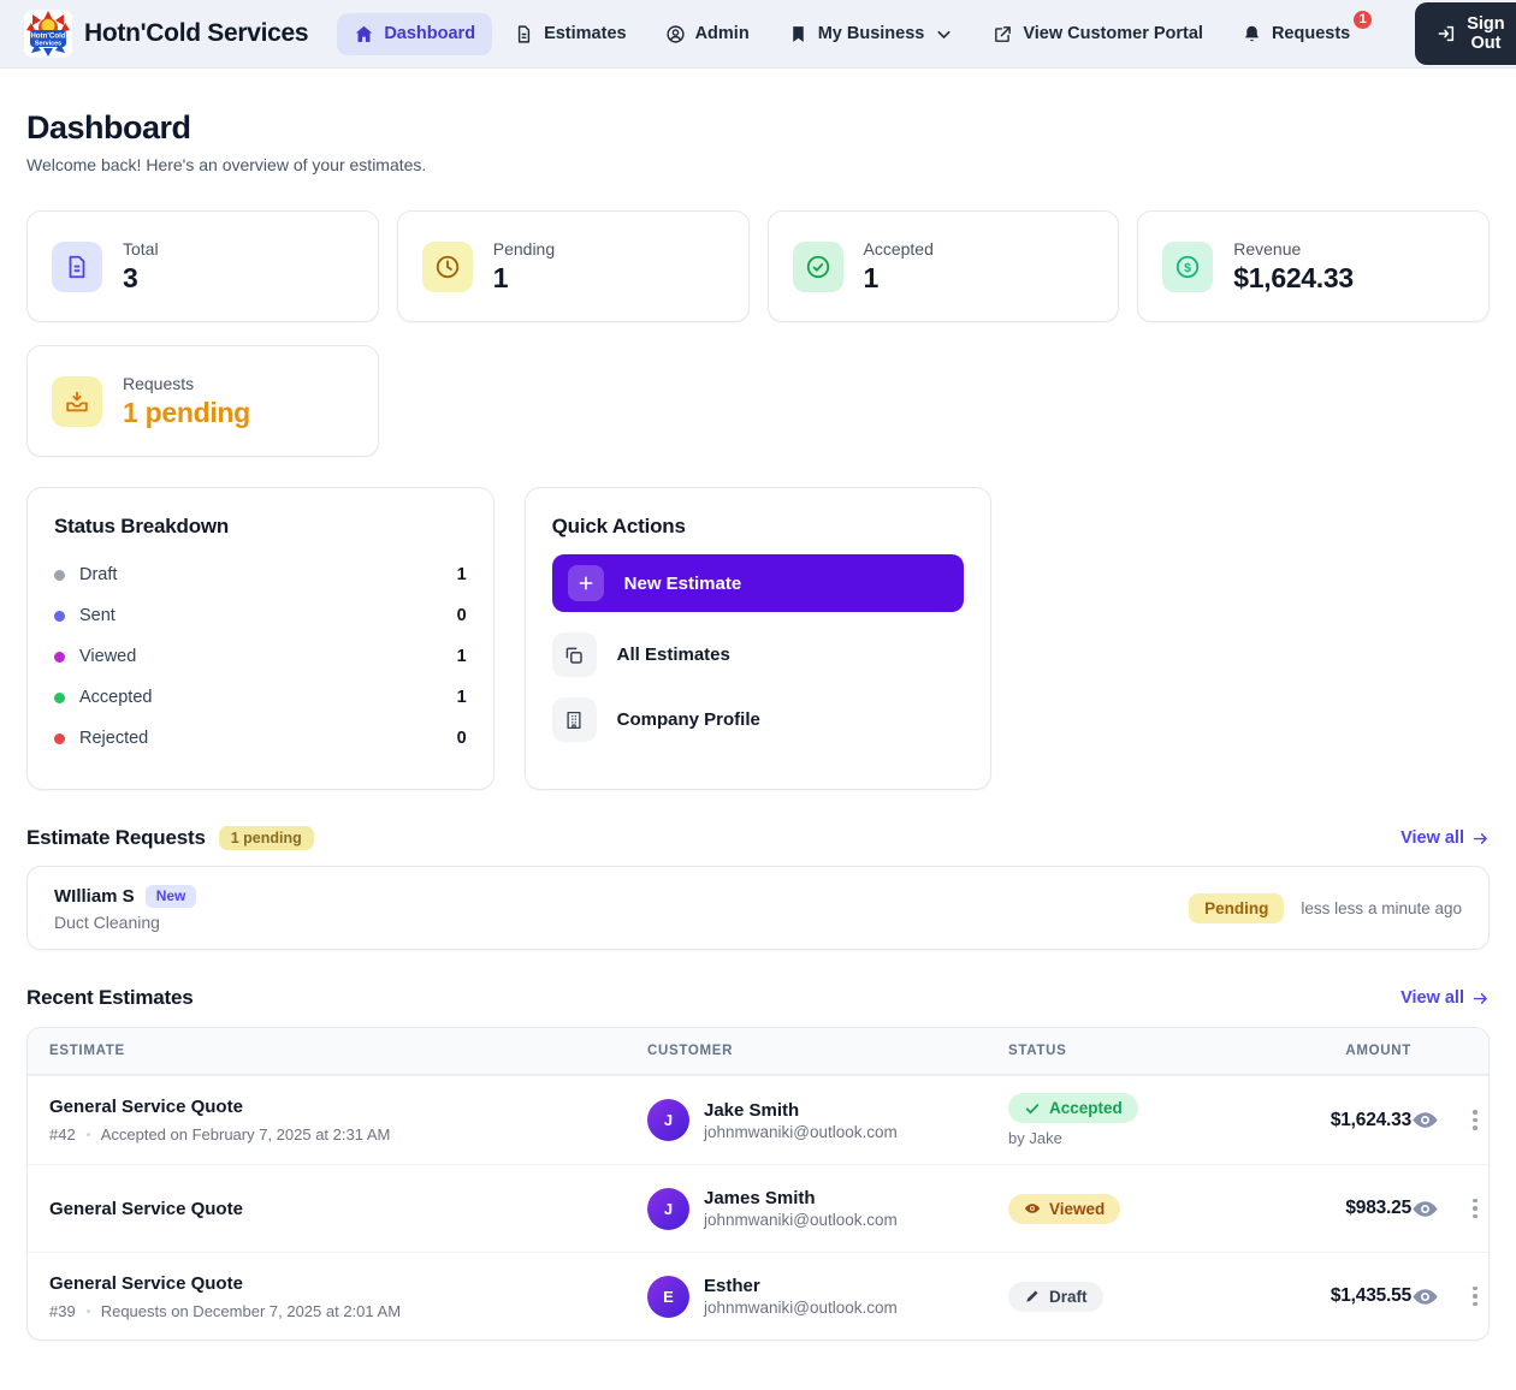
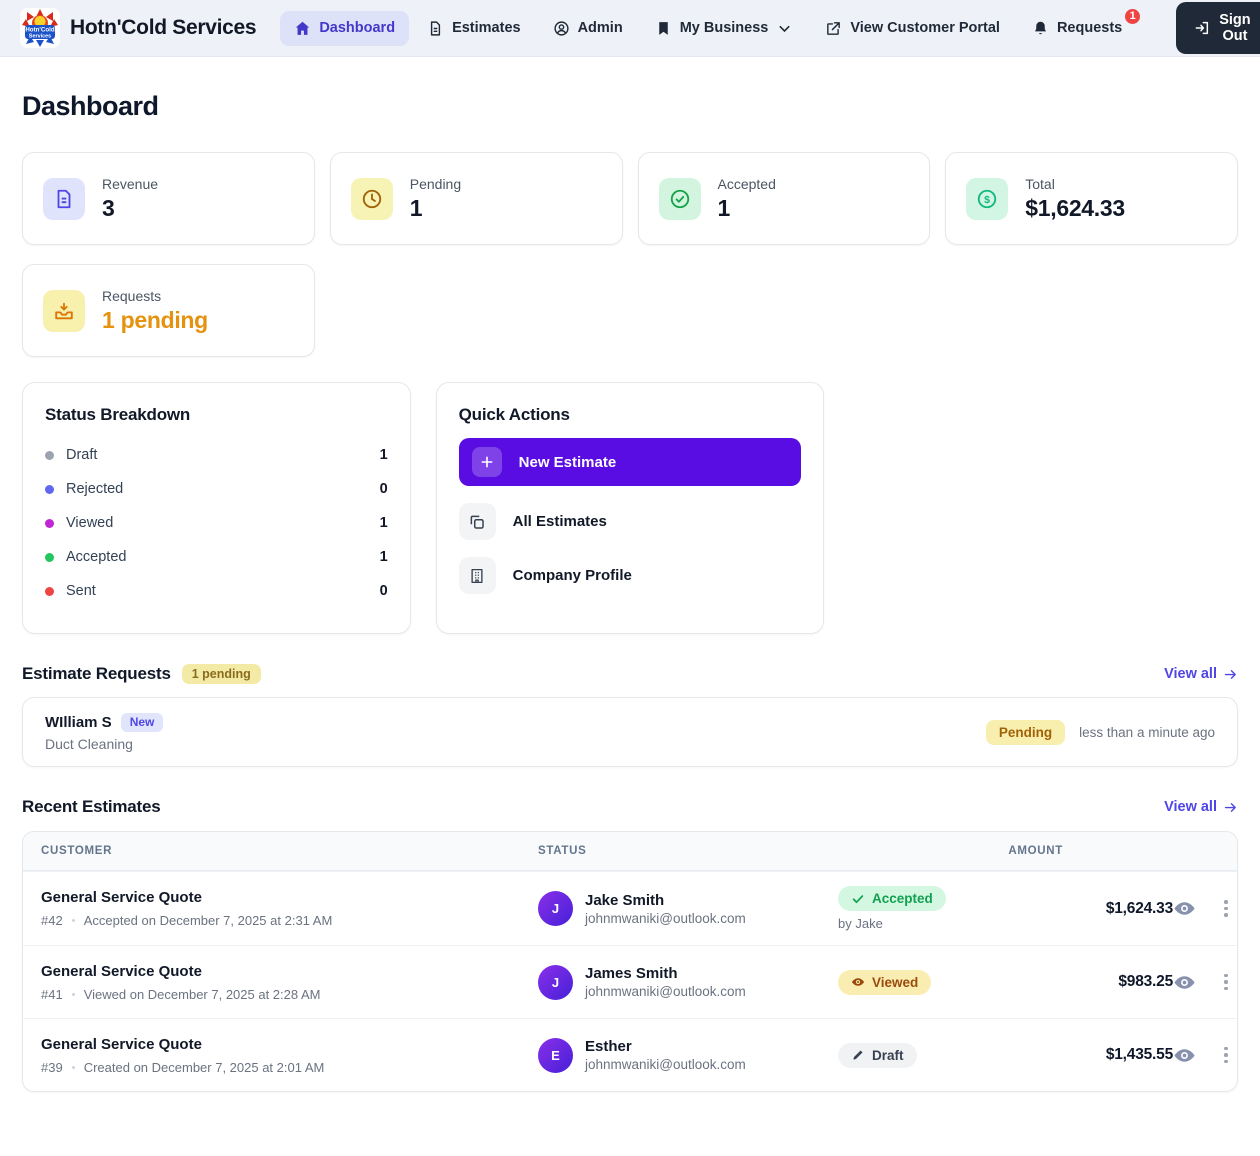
  Hotn'Cold Services
  Dashboard
  Estimates
  Admin
  My Business
  View Customer Portal
  Requests
  1
  Sign Out
  Dashboard
- Welcome back! Here's an overview of your estimates.
- Total
+ Revenue
  3
  Pending
  1
  Accepted
  1
  $
- Revenue
+ Total
  $1,624.33
  Requests
  1 pending
  Status Breakdown
  Draft
  1
- Sent
+ Rejected
  0
  Viewed
  1
  Accepted
  1
- Rejected
+ Sent
  0
  Quick Actions
  New Estimate
  All Estimates
  Company Profile
  Estimate Requests
  1 pending
  View all
  WIlliam S
  New
  Duct Cleaning
  Pending
- less less a minute ago
+ less than a minute ago
  Recent Estimates
  View all
- ESTIMATE
  CUSTOMER
  STATUS
  AMOUNT
  General Service Quote
  #42
- Accepted on February 7, 2025 at 2:31 AM
+ Accepted on December 7, 2025 at 2:31 AM
  J
  Jake Smith
  johnmwaniki@outlook.com
  Accepted
  by Jake
  $1,624.33
  General Service Quote
+ #41
+ Viewed on December 7, 2025 at 2:28 AM
  J
  James Smith
  johnmwaniki@outlook.com
  Viewed
  $983.25
  General Service Quote
  #39
- Requests on December 7, 2025 at 2:01 AM
+ Created on December 7, 2025 at 2:01 AM
  E
  Esther
  johnmwaniki@outlook.com
  Draft
  $1,435.55
